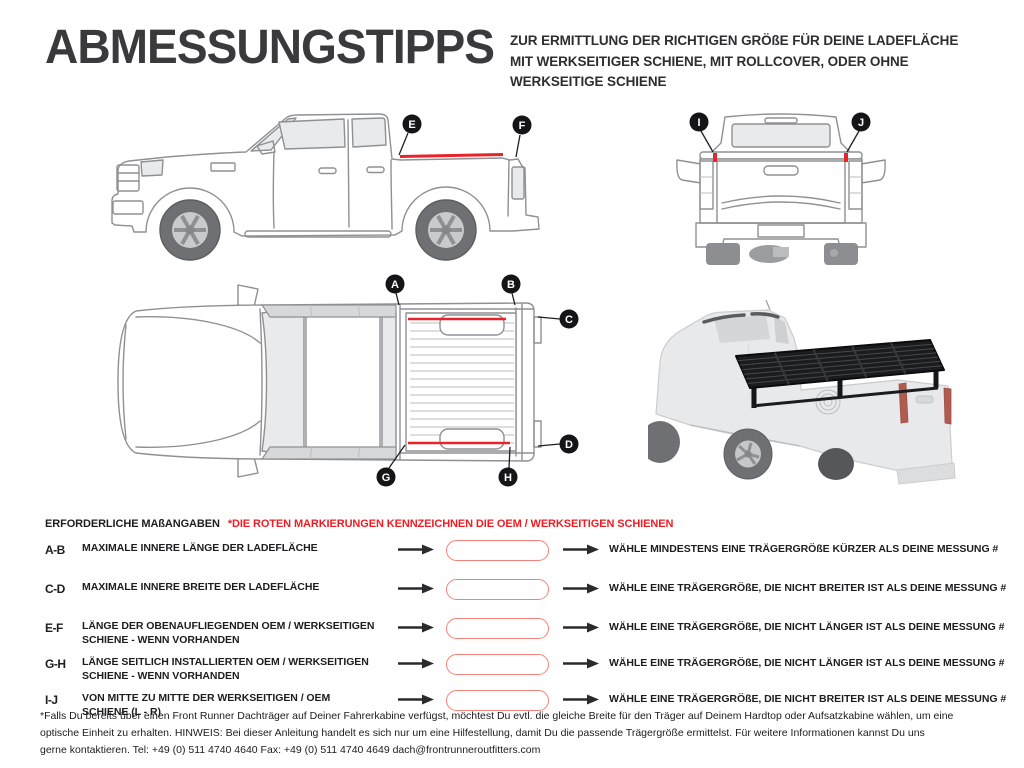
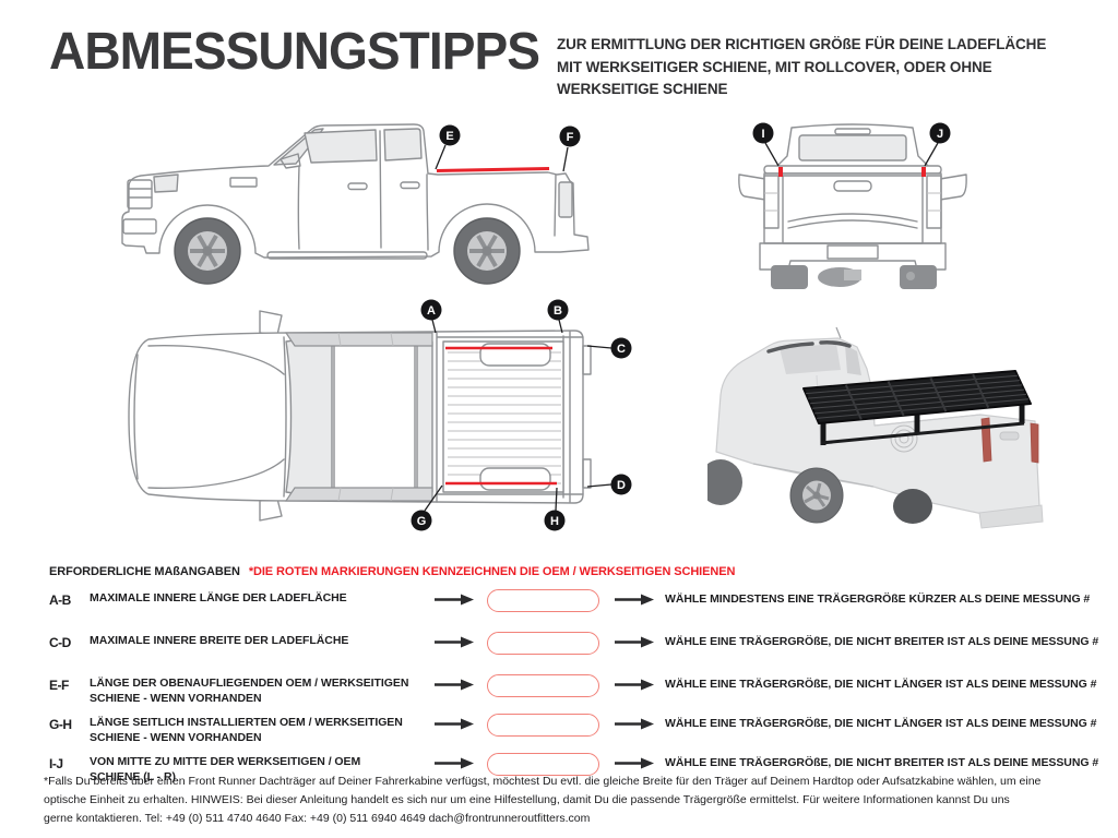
  ABMESSUNGSTIPPS
  ZUR ERMITTLUNG DER RICHTIGEN GRÖßE FÜR DEINE LADEFLÄCHE
  MIT WERKSEITIGER SCHIENE, MIT ROLLCOVER, ODER OHNE
  WERKSEITIGE SCHIENE
  E
  F
  I
  J
  A
  B
  C
  D
  G
  H
  ERFORDERLICHE MAßANGABEN *DIE ROTEN MARKIERUNGEN KENNZEICHNEN DIE OEM / WERKSEITIGEN SCHIENEN
  A-B
  MAXIMALE INNERE LÄNGE DER LADEFLÄCHE
  WÄHLE MINDESTENS EINE TRÄGERGRÖßE KÜRZER ALS DEINE MESSUNG #
  C-D
  MAXIMALE INNERE BREITE DER LADEFLÄCHE
  WÄHLE EINE TRÄGERGRÖßE, DIE NICHT BREITER IST ALS DEINE MESSUNG #
  E-F
  LÄNGE DER OBENAUFLIEGENDEN OEM / WERKSEITIGEN
  SCHIENE - WENN VORHANDEN
  WÄHLE EINE TRÄGERGRÖßE, DIE NICHT LÄNGER IST ALS DEINE MESSUNG #
  G-H
  LÄNGE SEITLICH INSTALLIERTEN OEM / WERKSEITIGEN
  SCHIENE - WENN VORHANDEN
  WÄHLE EINE TRÄGERGRÖßE, DIE NICHT LÄNGER IST ALS DEINE MESSUNG #
  I-J
  VON MITTE ZU MITTE DER WERKSEITIGEN / OEM
  SCHIENE (L - R)
  WÄHLE EINE TRÄGERGRÖßE, DIE NICHT BREITER IST ALS DEINE MESSUNG #
  *Falls Du bereits über einen Front Runner Dachträger auf Deiner Fahrerkabine verfügst, möchtest Du evtl. die gleiche Breite für den Träger auf Deinem Hardtop oder Aufsatzkabine wählen, um eine
  optische Einheit zu erhalten. HINWEIS: Bei dieser Anleitung handelt es sich nur um eine Hilfestellung, damit Du die passende Trägergröße ermittelst. Für weitere Informationen kannst Du uns
- gerne kontaktieren. Tel: +49 (0) 511 4740 4640 Fax: +49 (0) 511 4740 4649 dach@frontrunneroutfitters.com
+ gerne kontaktieren. Tel: +49 (0) 511 4740 4640 Fax: +49 (0) 511 6940 4649 dach@frontrunneroutfitters.com
